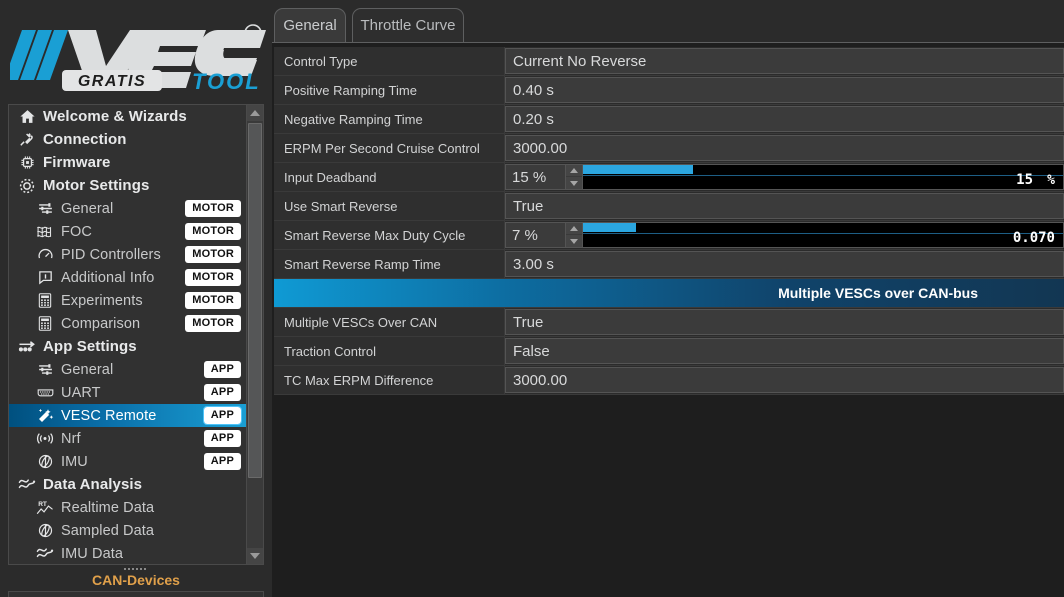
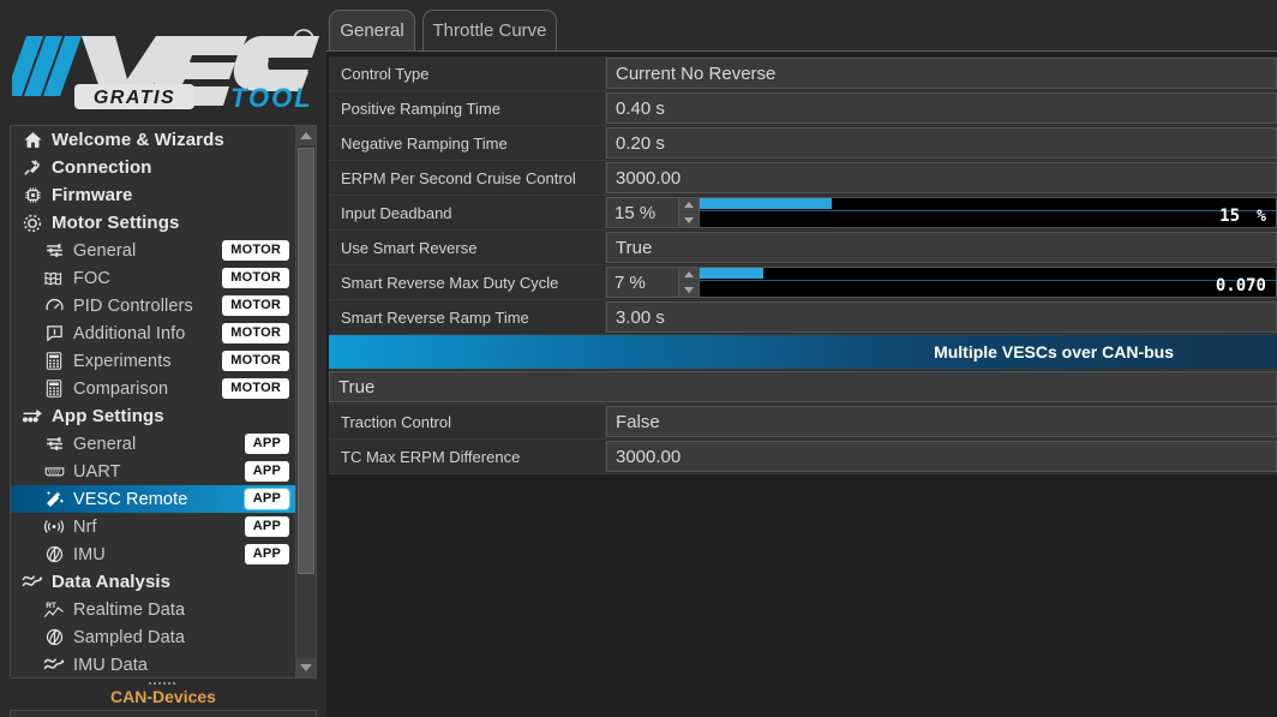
  R
  GRATIS
  TOOL
  Welcome & Wizards
  Connection
  Firmware
  Motor Settings
  General
  MOTOR
  FOC
  MOTOR
  PID Controllers
  MOTOR
  Additional Info
  MOTOR
  Experiments
  MOTOR
  Comparison
  MOTOR
  App Settings
  General
  APP
  UART
  APP
  VESC Remote
  APP
  Nrf
  APP
  IMU
  APP
  Data Analysis
  Realtime Data
  Sampled Data
  IMU Data
  CAN-Devices
  General
  Throttle Curve
  Control Type
  Current No Reverse
  Positive Ramping Time
  0.40 s
  Negative Ramping Time
  0.20 s
  ERPM Per Second Cruise Control
  3000.00
  Input Deadband
  15 %
  %
  15
  Use Smart Reverse
  True
  Smart Reverse Max Duty Cycle
  7 %
  0.070
  Smart Reverse Ramp Time
  3.00 s
  Multiple VESCs over CAN-bus
- Multiple VESCs Over CAN
  True
  Traction Control
  False
  TC Max ERPM Difference
  3000.00
